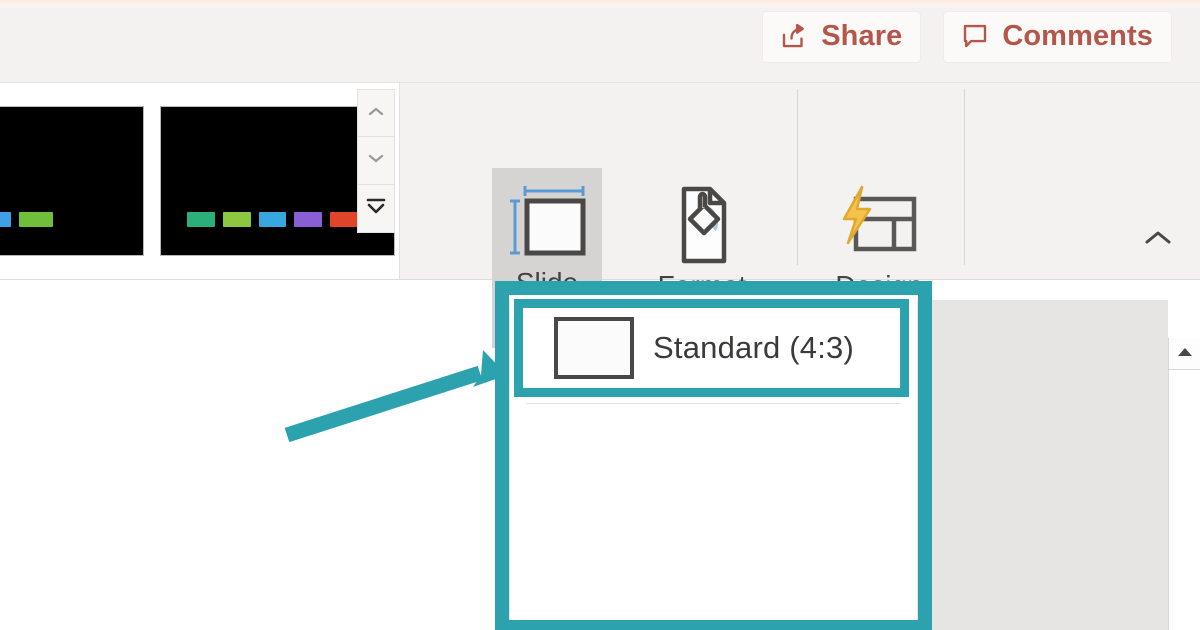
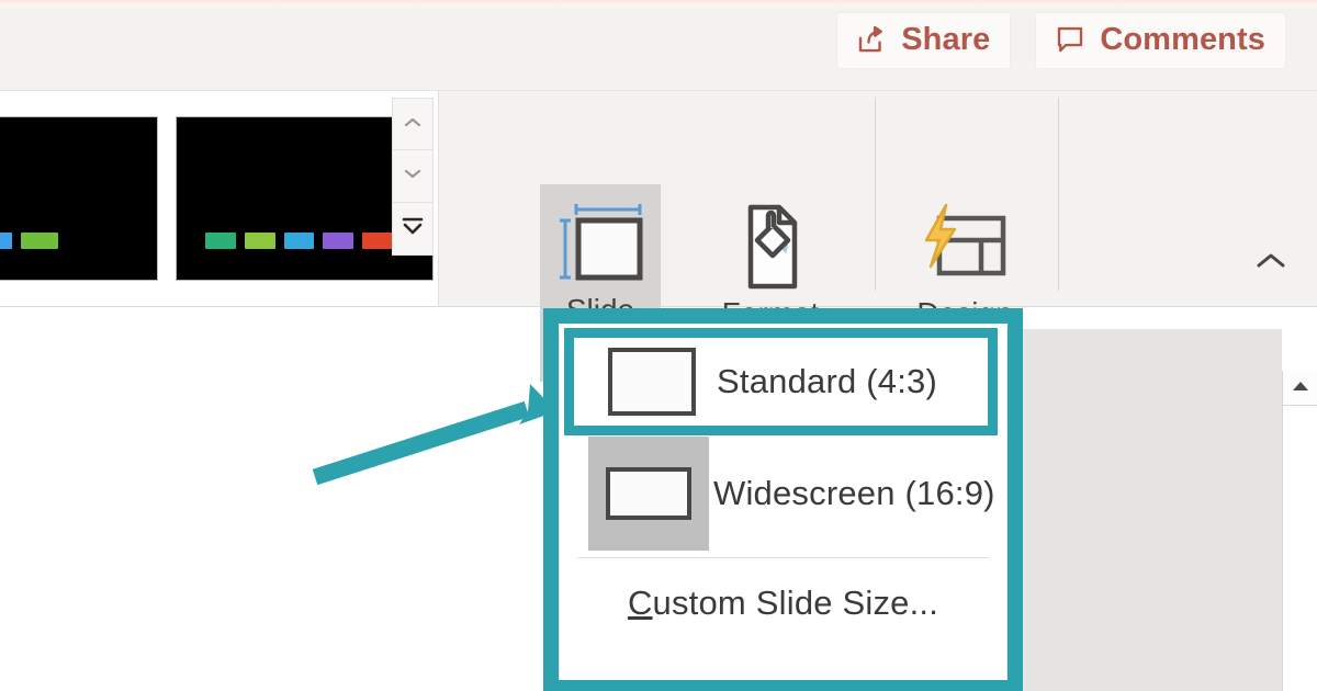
  Share
  Comments
  Standard (4:3)
+ Widescreen (16:9)
+ Custom Slide Size...
